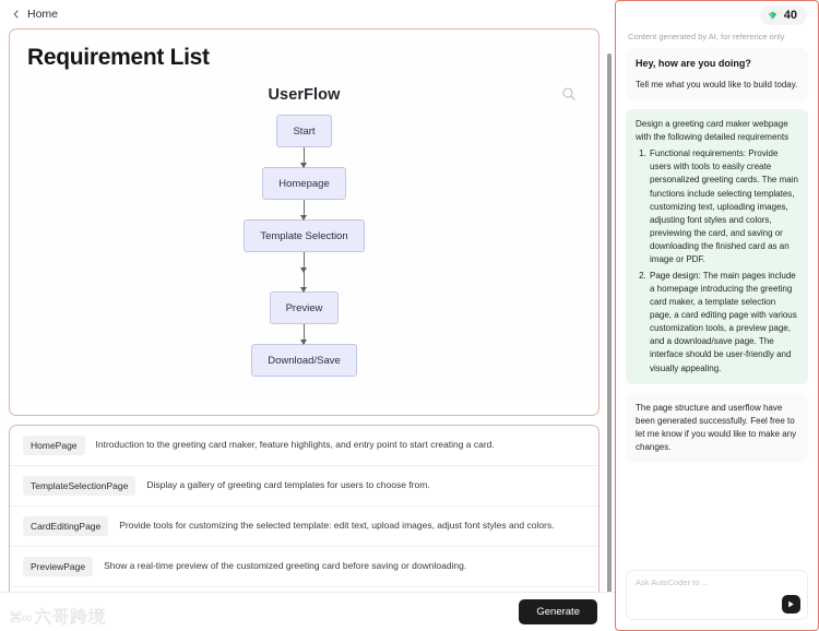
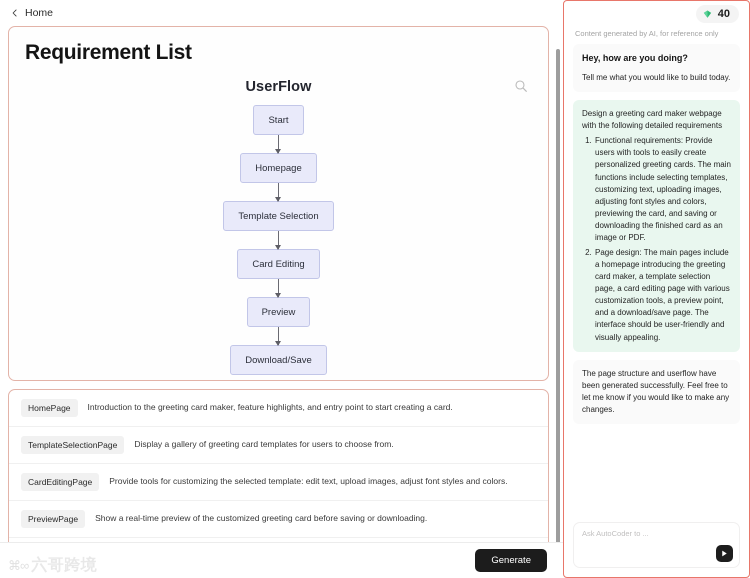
  Home
  Requirement List
  UserFlow
  Start
  Homepage
  Template Selection
+ Card Editing
  Preview
  Download/Save
  HomePage
  Introduction to the greeting card maker, feature highlights, and entry point to start creating a card.
  TemplateSelectionPage
  Display a gallery of greeting card templates for users to choose from.
  CardEditingPage
  Provide tools for customizing the selected template: edit text, upload images, adjust font styles and colors.
  PreviewPage
  Show a real-time preview of the customized greeting card before saving or downloading.
  ⌘∞
  Generate
  40
  Content generated by AI, for reference only
  Hey, how are you doing?
  Tell me what you would like to build today.
  Design a greeting card maker webpage with the following detailed requirements
  Functional requirements: Provide users with tools to easily create personalized greeting cards. The main functions include selecting templates, customizing text, uploading images, adjusting font styles and colors, previewing the card, and saving or downloading the finished card as an image or PDF.
- Page design: The main pages include a homepage introducing the greeting card maker, a template selection page, a card editing page with various customization tools, a preview page, and a download/save page. The interface should be user-friendly and visually appealing.
+ Page design: The main pages include a homepage introducing the greeting card maker, a template selection page, a card editing page with various customization tools, a preview point, and a download/save page. The interface should be user-friendly and visually appealing.
  The page structure and userflow have been generated successfully. Feel free to let me know if you would like to make any changes.
  Ask AutoCoder to ...
